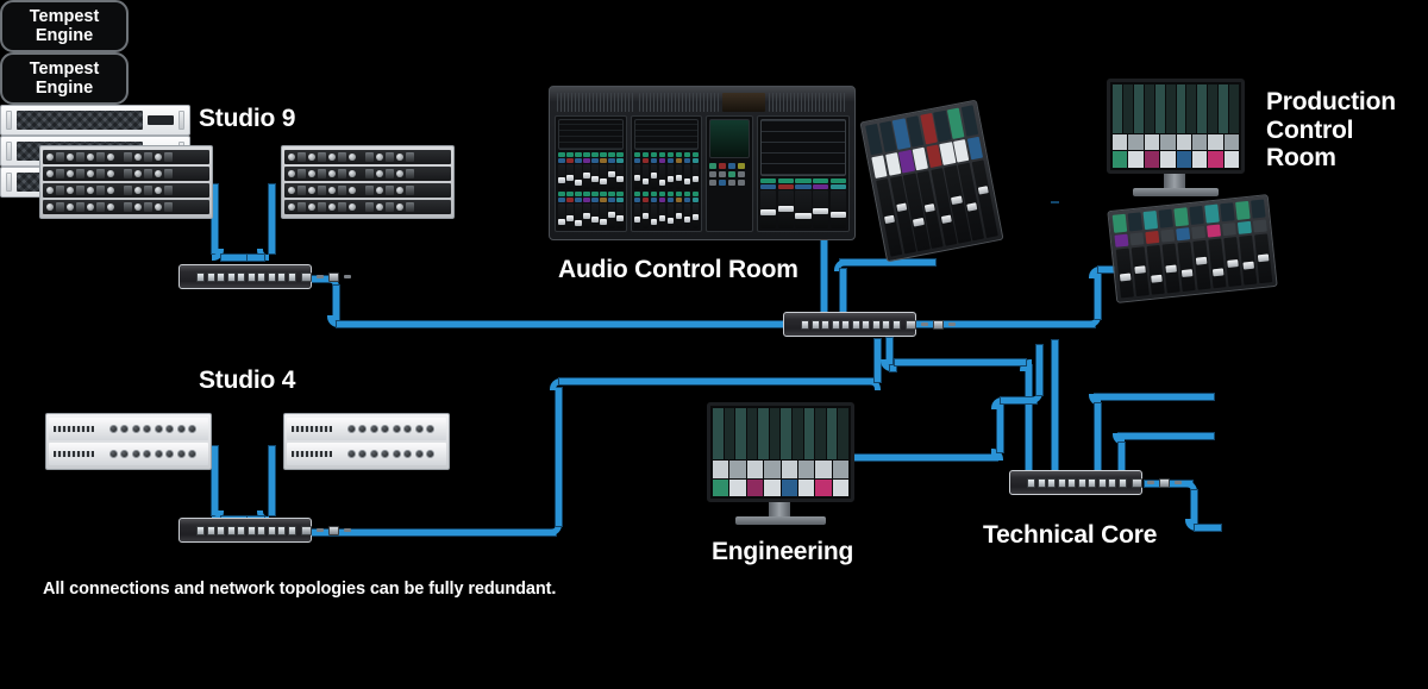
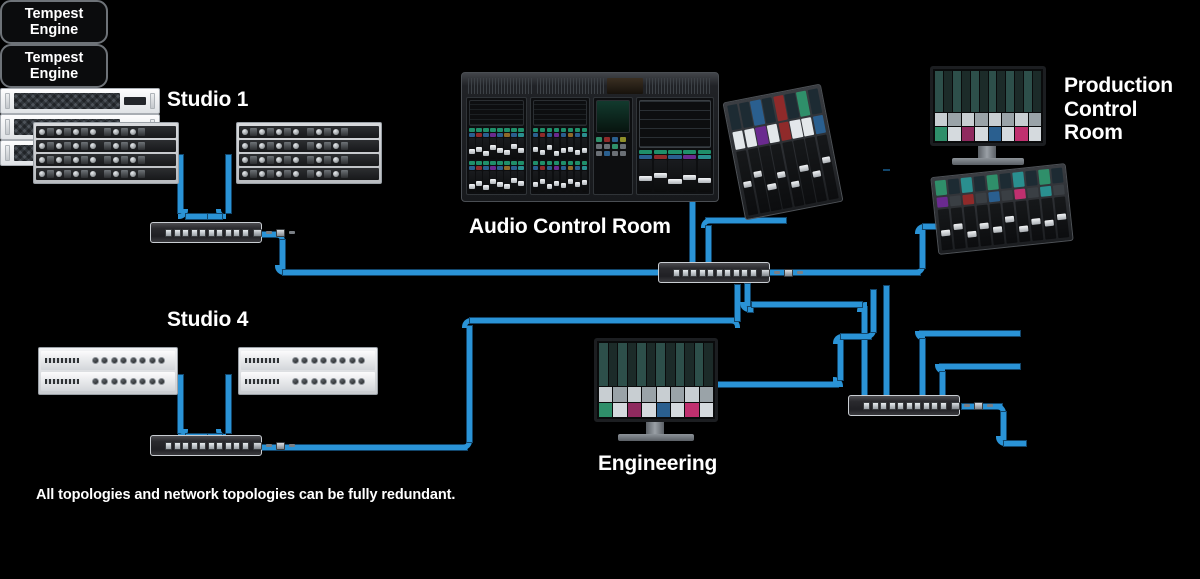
- Studio 9
+ Studio 1
  Studio 4
  Audio Control Room
  Production
  Control
  Room
  Engineering
- Technical Core
  Tempest
  Engine
  Tempest
  Engine
- All connections and network topologies can be fully redundant.
+ All topologies and network topologies can be fully redundant.
